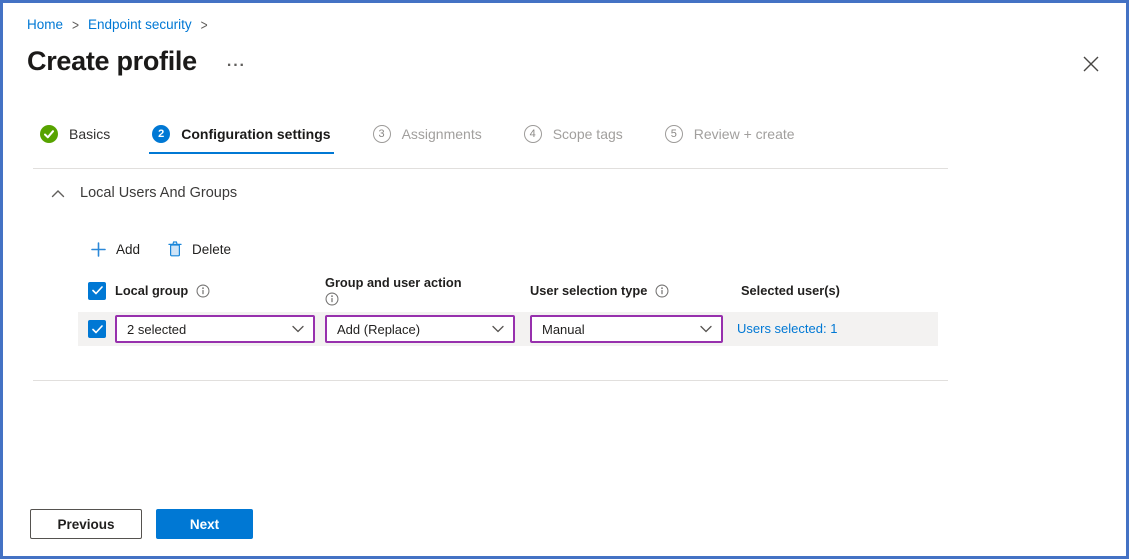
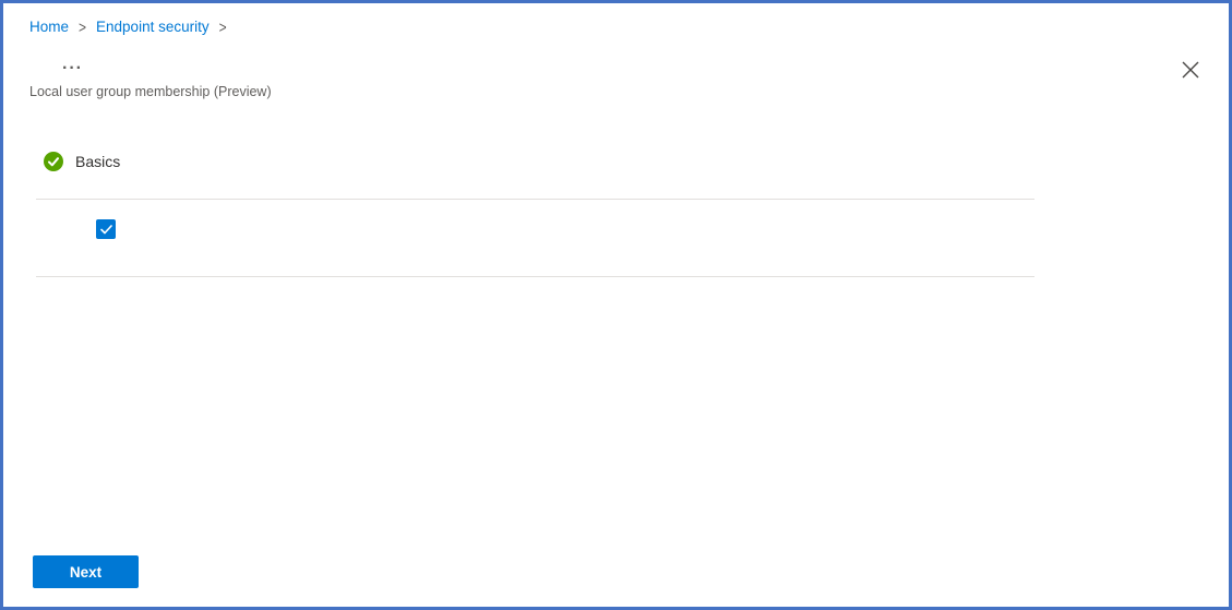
  Home
  >
  Endpoint security
  >
- Create profile
  ···
+ Local user group membership (Preview)
  Basics
- 2
- Configuration settings
- 3
- Assignments
- 4
- Scope tags
- 5
- Review + create
- Local Users And Groups
- Add
- Delete
- Local group
- Group and user action
- User selection type
- Selected user(s)
- 2 selected
- Add (Replace)
- Manual
- Users selected: 1
- Previous
  Next
